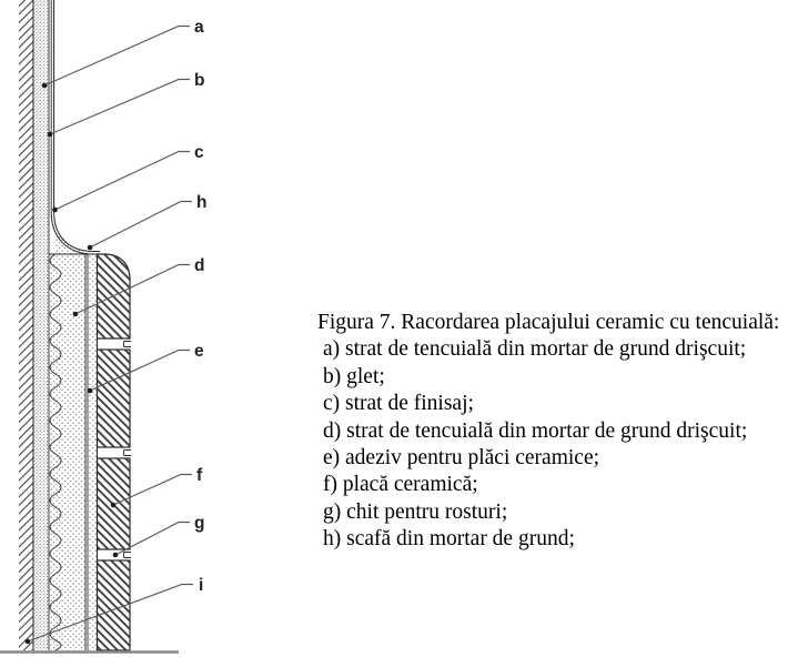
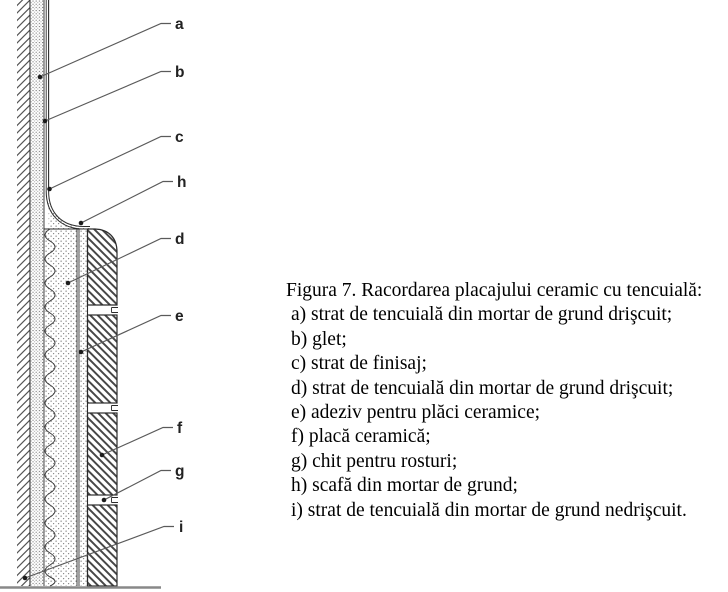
  a
  b
  c
  h
  d
  e
  f
  g
  i
  Figura 7. Racordarea placajului ceramic cu tencuială:
  a) strat de tencuială din mortar de grund drişcuit;
  b) glet;
  c) strat de finisaj;
  d) strat de tencuială din mortar de grund drişcuit;
  e) adeziv pentru plăci ceramice;
  f) placă ceramică;
  g) chit pentru rosturi;
  h) scafă din mortar de grund;
+ i) strat de tencuială din mortar de grund nedrişcuit.
